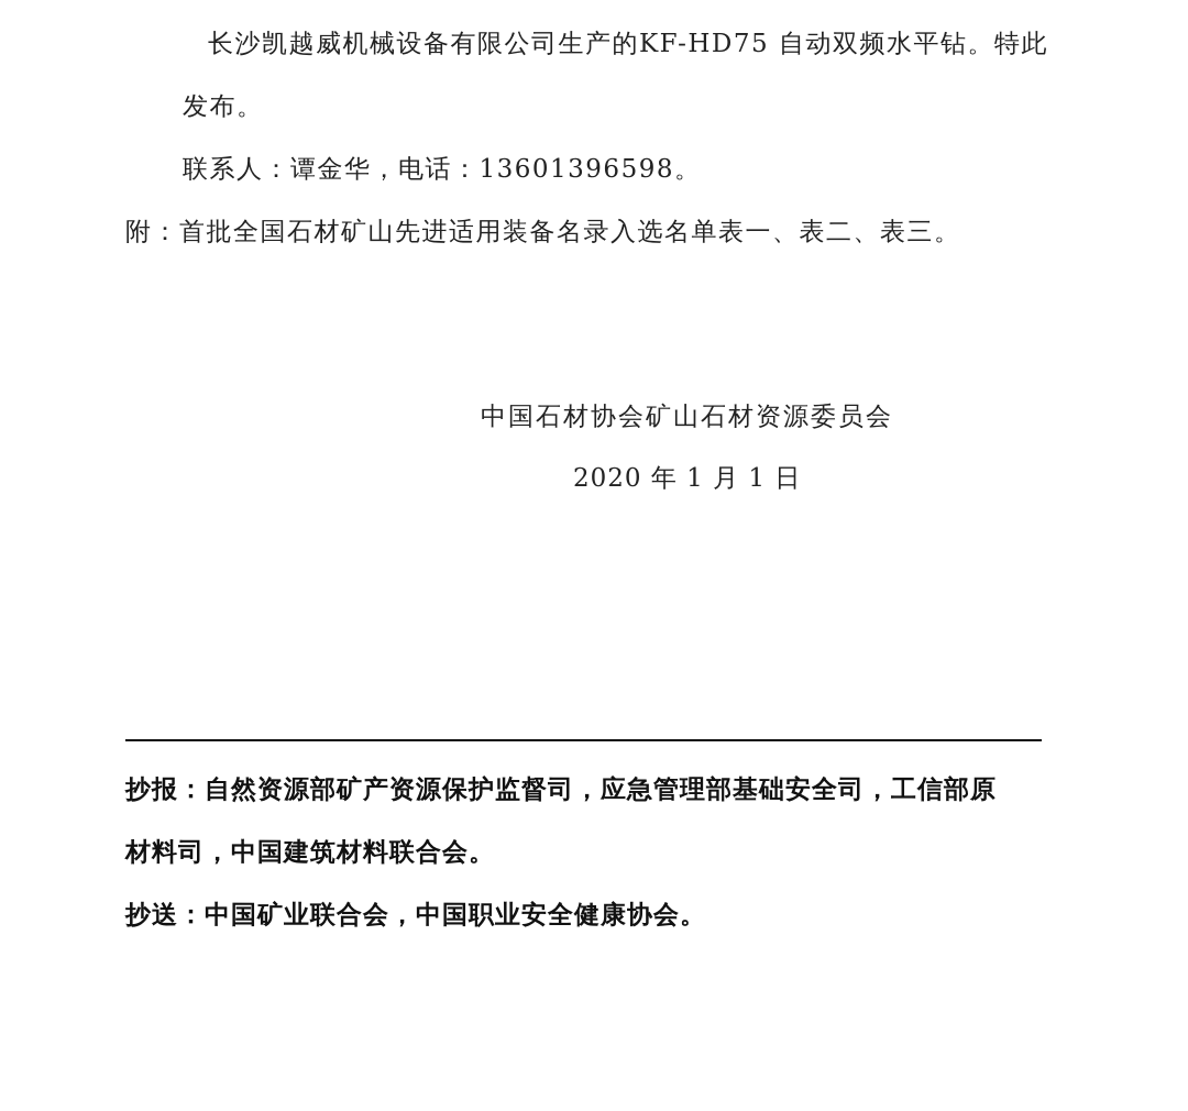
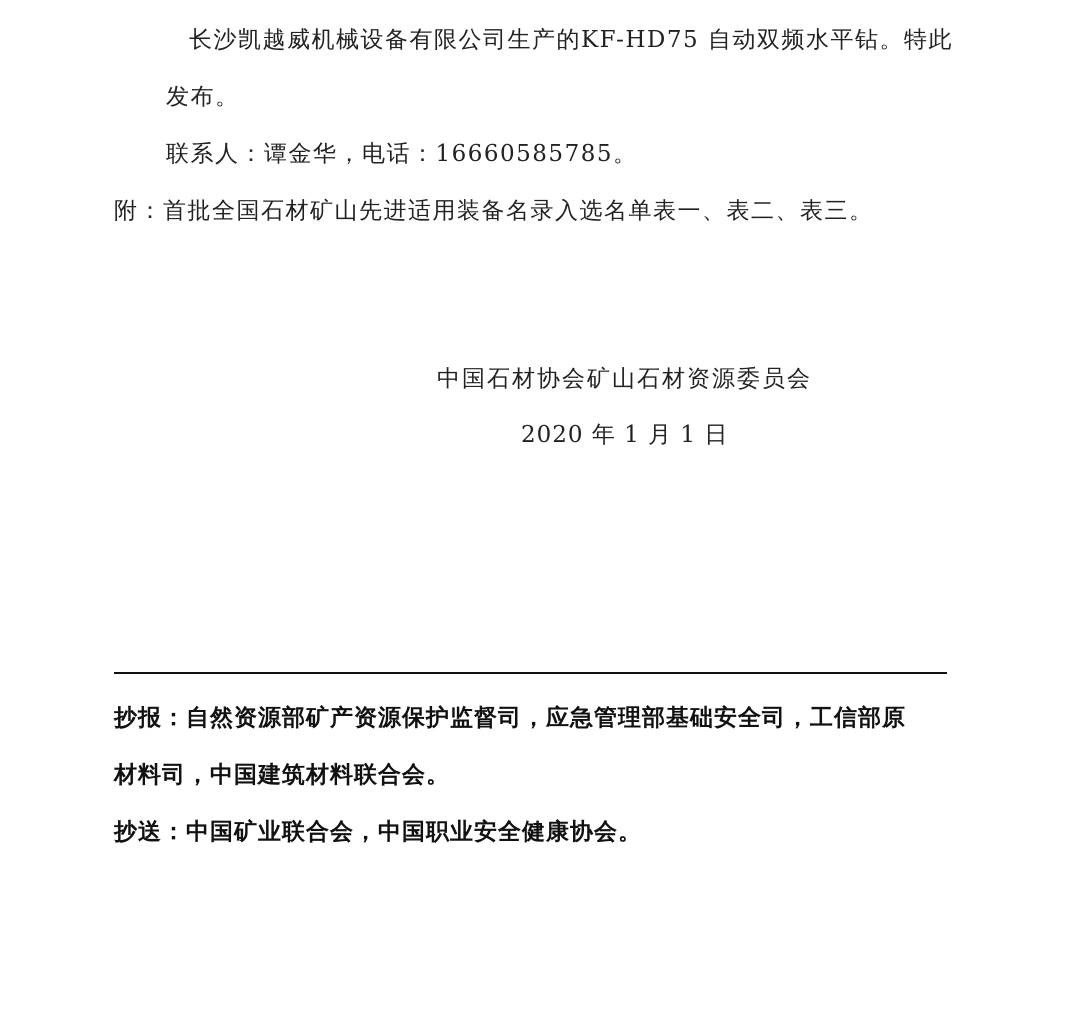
  长沙凯越威机械设备有限公司生产的KF-HD75 自动双频水平钻。特此
  发布。
- 联系人：谭金华，电话：13601396598。
+ 联系人：谭金华，电话：16660585785。
  附：首批全国石材矿山先进适用装备名录入选名单表一、表二、表三。
  中国石材协会矿山石材资源委员会
  2020 年 1 月 1 日
  抄报：自然资源部矿产资源保护监督司，应急管理部基础安全司，工信部原
  材料司，中国建筑材料联合会。
  抄送：中国矿业联合会，中国职业安全健康协会。
